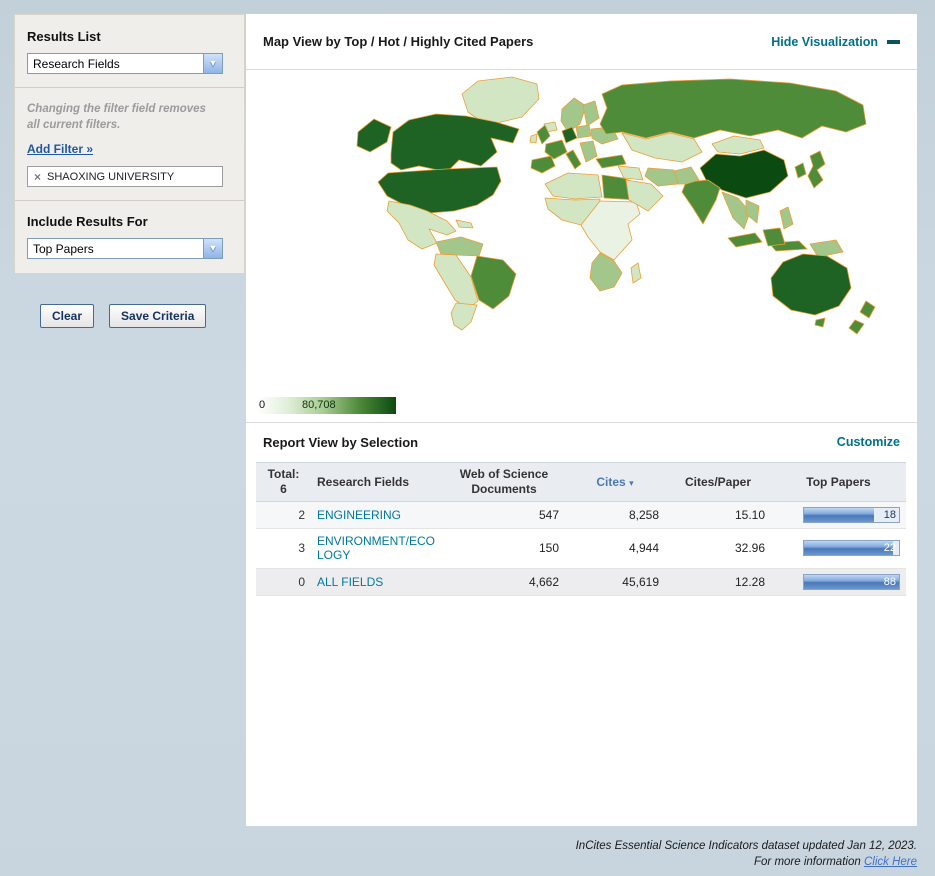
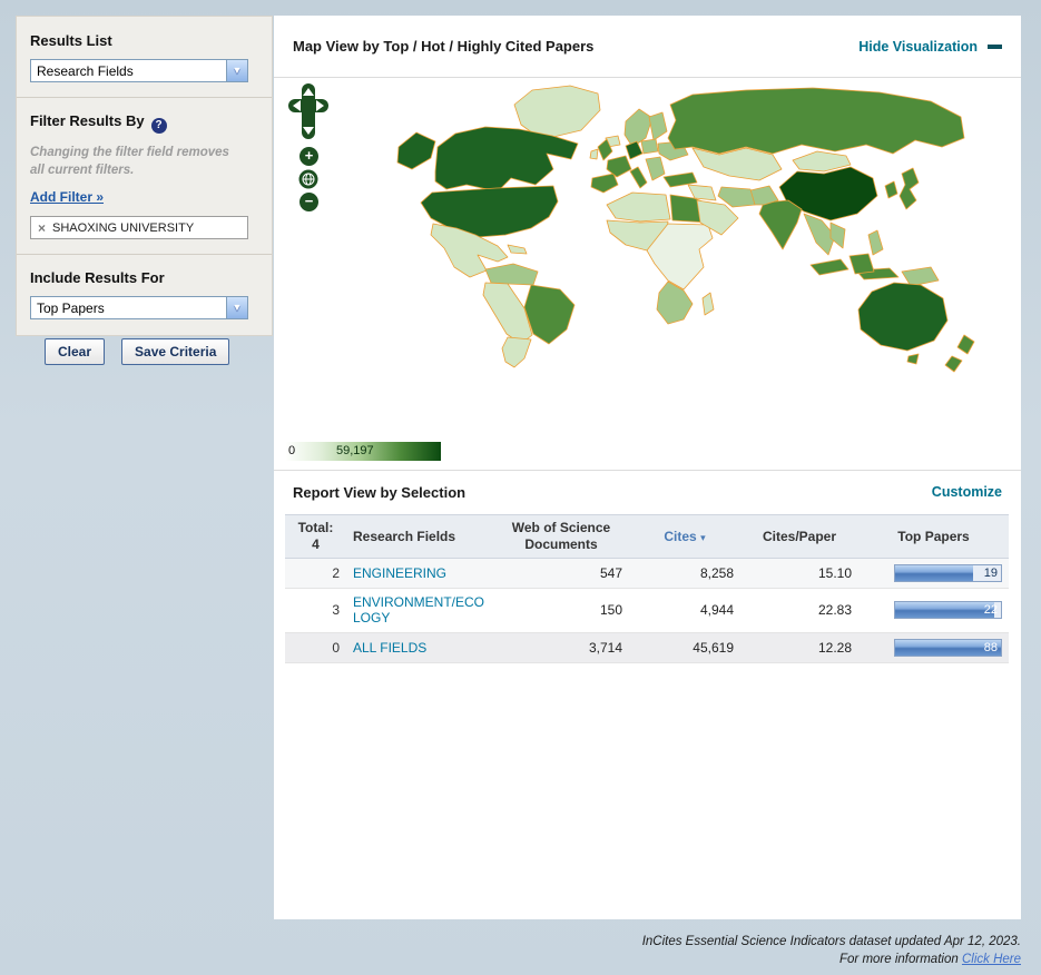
  Results List
  Research Fields
  ▼
+ Filter Results By ?
  Changing the filter field removes
  all current filters.
  Add Filter »
  ×
  SHAOXING UNIVERSITY
  Include Results For
  Top Papers
  ▼
  Clear
  Save Criteria
  Map View by Top / Hot / Highly Cited Papers
  Hide Visualization
+ +
+ −
  0
- 80,708
+ 59,197
  Report View by Selection
  Customize
- Total: 6	Research Fields	Web of Science Documents	Cites ▾	Cites/Paper	Top Papers
+ Total: 4	Research Fields	Web of Science Documents	Cites ▾	Cites/Paper	Top Papers
- 2	ENGINEERING	547	8,258	15.10	18
+ 2	ENGINEERING	547	8,258	15.10	19
- 3	ENVIRONMENT/ECOLOGY	150	4,944	32.96	22
+ 3	ENVIRONMENT/ECOLOGY	150	4,944	22.83	22
- 0	ALL FIELDS	4,662	45,619	12.28	88
+ 0	ALL FIELDS	3,714	45,619	12.28	88
- InCites Essential Science Indicators dataset updated Jan 12, 2023.
+ InCites Essential Science Indicators dataset updated Apr 12, 2023.
  For more information Click Here
